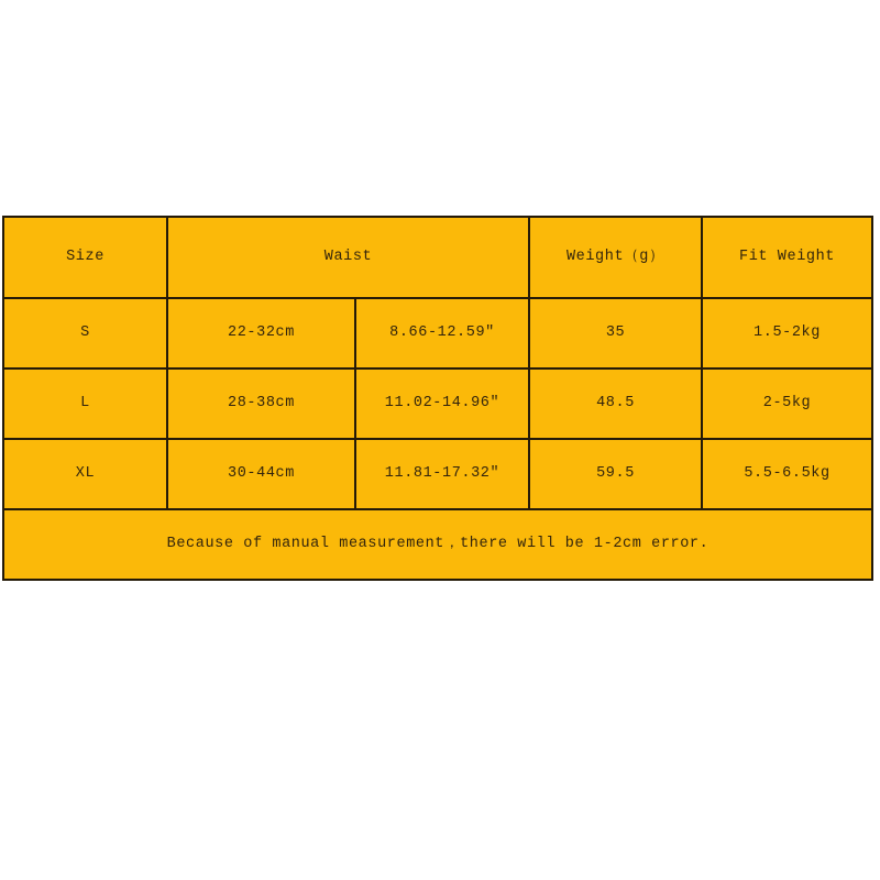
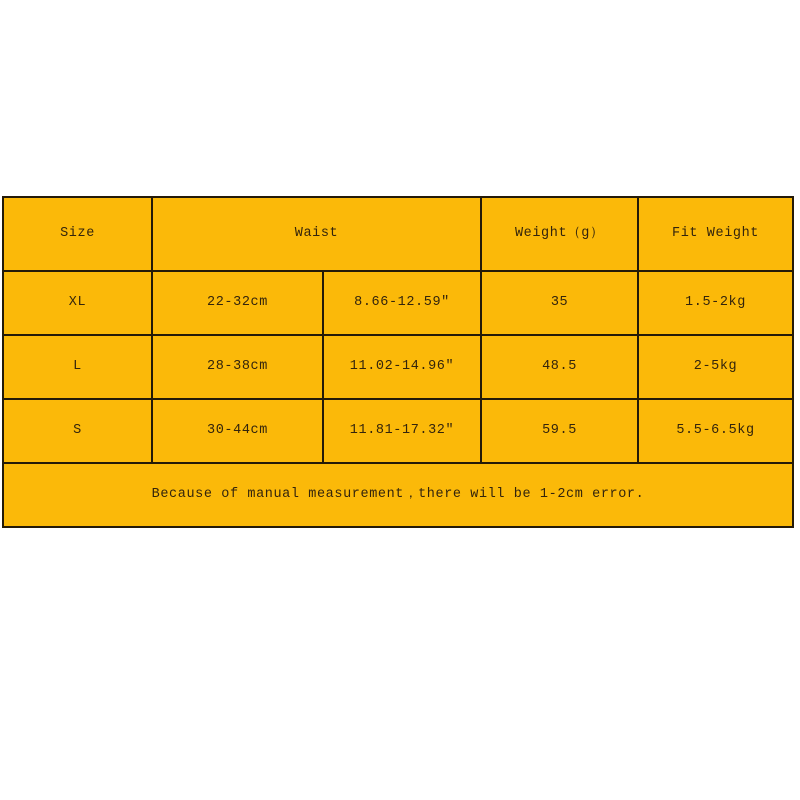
  Size	Waist	Weight（g）	Fit Weight
- S	22-32cm	8.66-12.59″	35	1.5-2kg
+ XL	22-32cm	8.66-12.59″	35	1.5-2kg
  L	28-38cm	11.02-14.96″	48.5	2-5kg
- XL	30-44cm	11.81-17.32″	59.5	5.5-6.5kg
+ S	30-44cm	11.81-17.32″	59.5	5.5-6.5kg
  Because of manual measurement，there will be 1-2cm error.
